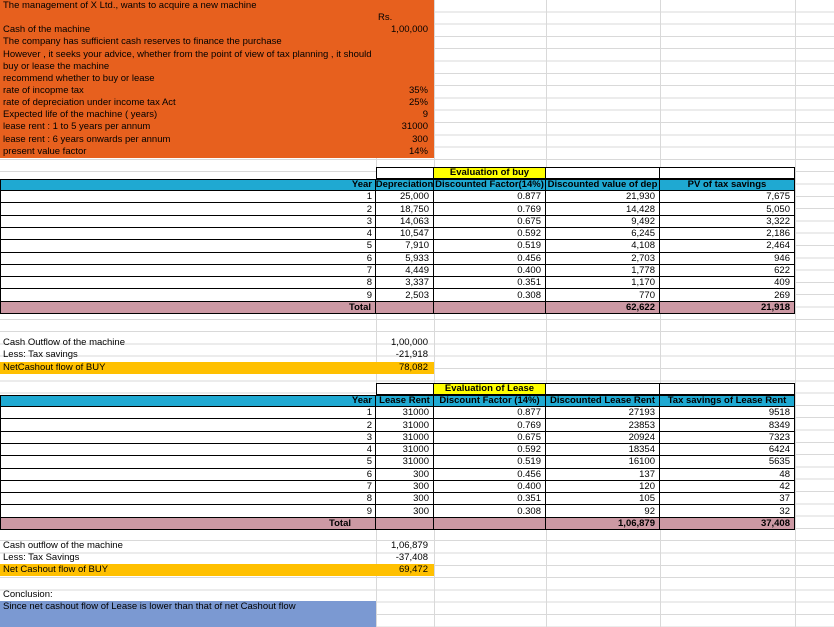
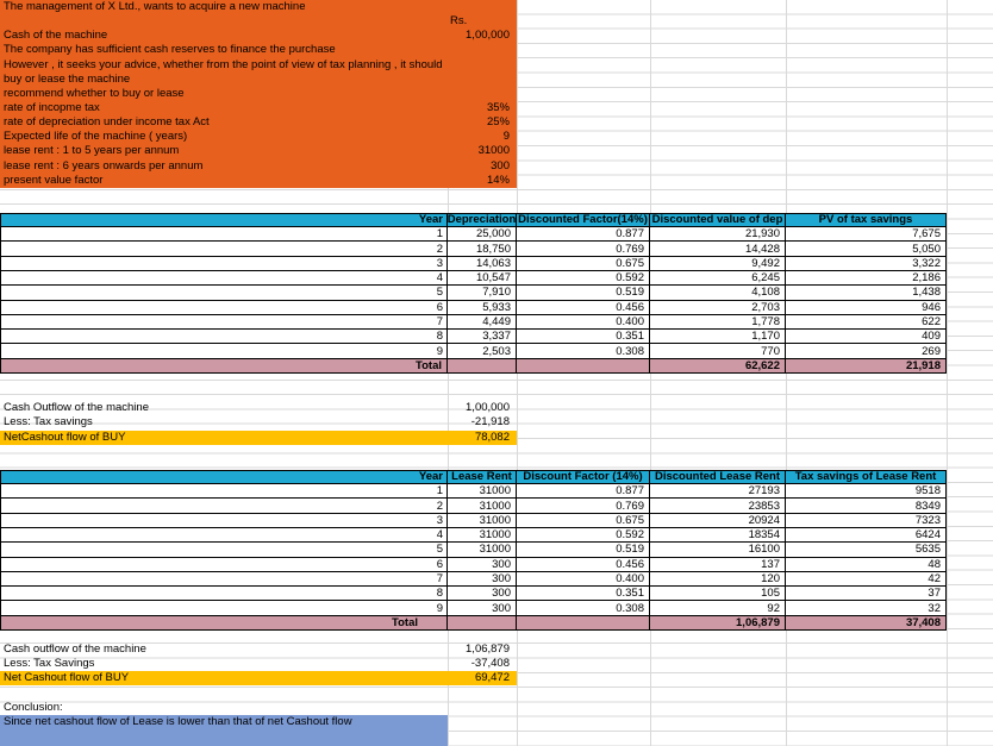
  The management of X Ltd., wants to acquire a new machine
  Rs.
  Cash of the machine
  1,00,000
  The company has sufficient cash reserves to finance the purchase
  However , it seeks your advice, whether from the point of view of tax planning , it should
  buy or lease the machine
  recommend whether to buy or lease
  rate of incopme tax
  35%
  rate of depreciation under income tax Act
  25%
  Expected life of the machine ( years)
  9
  lease rent : 1 to 5 years per annum
  31000
  lease rent : 6 years onwards per annum
  300
  present value factor
  14%
- Evaluation of buy
  Year
  Depreciation
  Discounted Factor(14%)
  Discounted value of dep
  PV of tax savings
  1
  25,000
  0.877
  21,930
  7,675
  2
  18,750
  0.769
  14,428
  5,050
  3
  14,063
  0.675
  9,492
  3,322
  4
  10,547
  0.592
  6,245
  2,186
  5
  7,910
  0.519
  4,108
- 2,464
+ 1,438
  6
  5,933
  0.456
  2,703
  946
  7
  4,449
  0.400
  1,778
  622
  8
  3,337
  0.351
  1,170
  409
  9
  2,503
  0.308
  770
  269
  Total
  62,622
  21,918
  Cash Outflow of the machine
  1,00,000
  Less: Tax savings
  -21,918
  NetCashout flow of BUY
  78,082
- Evaluation of Lease
  Year
  Lease Rent
  Discount Factor (14%)
  Discounted Lease Rent
  Tax savings of Lease Rent
  1
  31000
  0.877
  27193
  9518
  2
  31000
  0.769
  23853
  8349
  3
  31000
  0.675
  20924
  7323
  4
  31000
  0.592
  18354
  6424
  5
  31000
  0.519
  16100
  5635
  6
  300
  0.456
  137
  48
  7
  300
  0.400
  120
  42
  8
  300
  0.351
  105
  37
  9
  300
  0.308
  92
  32
  Total
  1,06,879
  37,408
  Cash outflow of the machine
  1,06,879
  Less: Tax Savings
  -37,408
  Net Cashout flow of BUY
  69,472
  Conclusion:
  Since net cashout flow of Lease is lower than that of net Cashout flow
